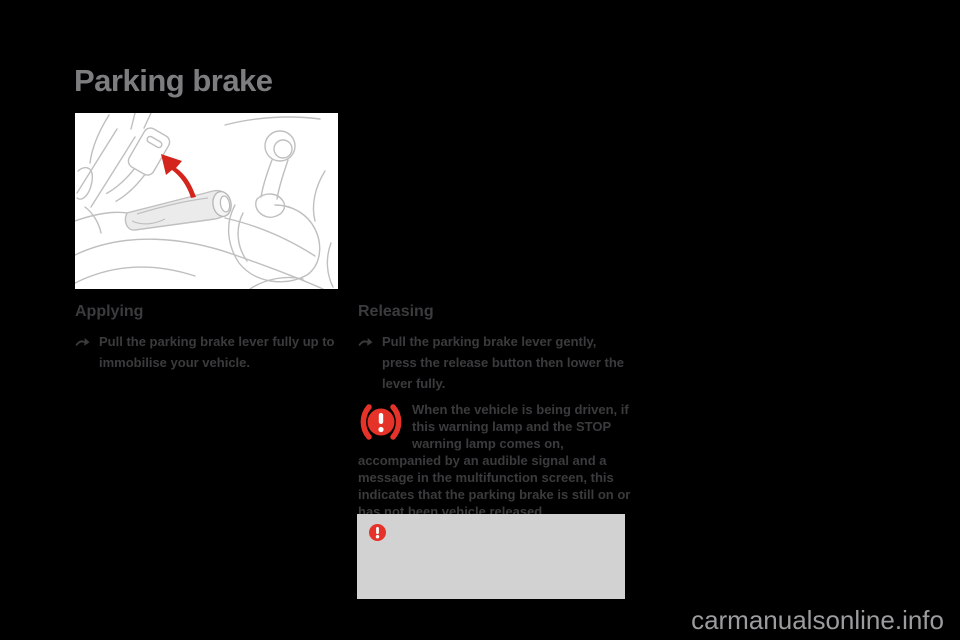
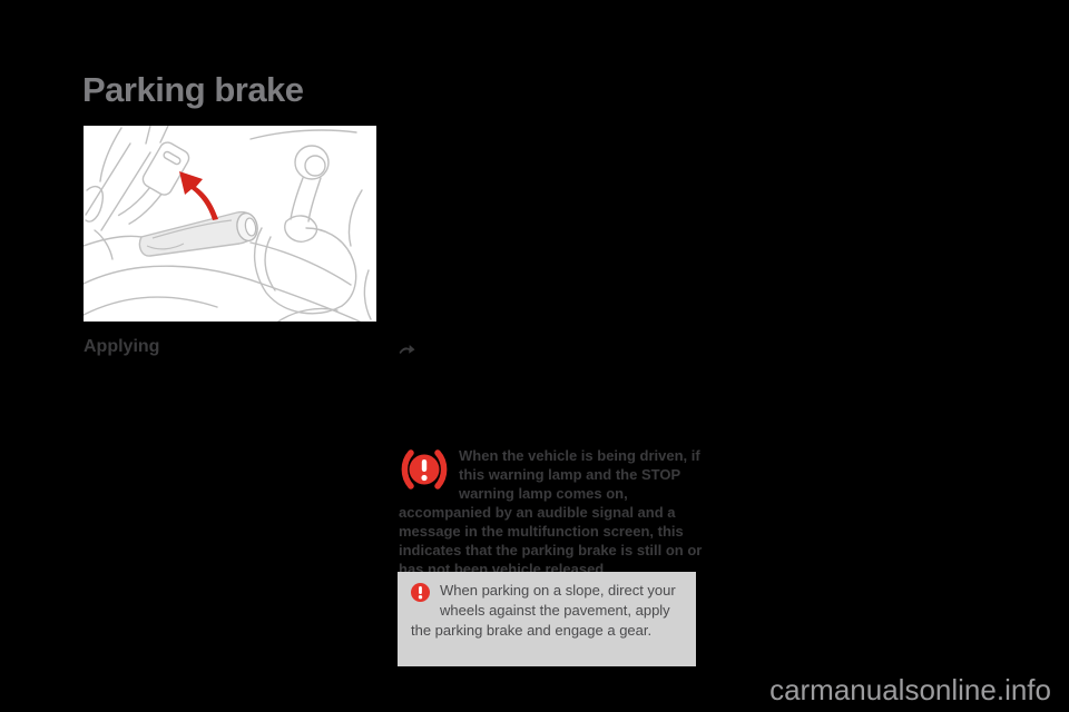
  Parking brake
  Applying
- Pull the parking brake lever fully up to immobilise your vehicle.
- Releasing
- Pull the parking brake lever gently, press the release button then lower the lever fully.
  When the vehicle is being driven, if this warning lamp and the STOP warning lamp comes on, accompanied by an audible signal and a message in the multifunction screen, this indicates that the parking brake is still on or has not been vehicle released.
+ When parking on a slope, direct your wheels against the pavement, apply the parking brake and engage a gear.
  carmanualsonline.info
